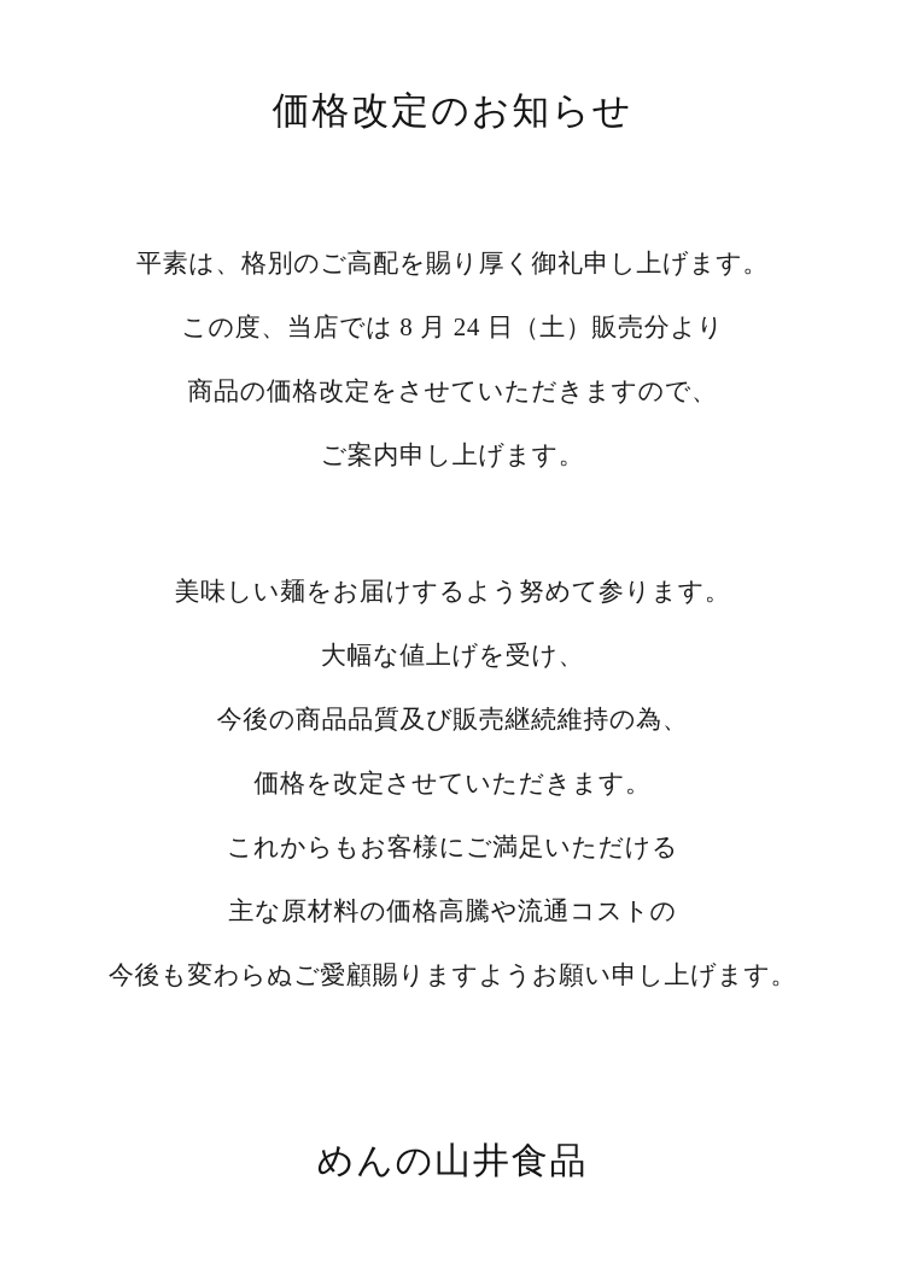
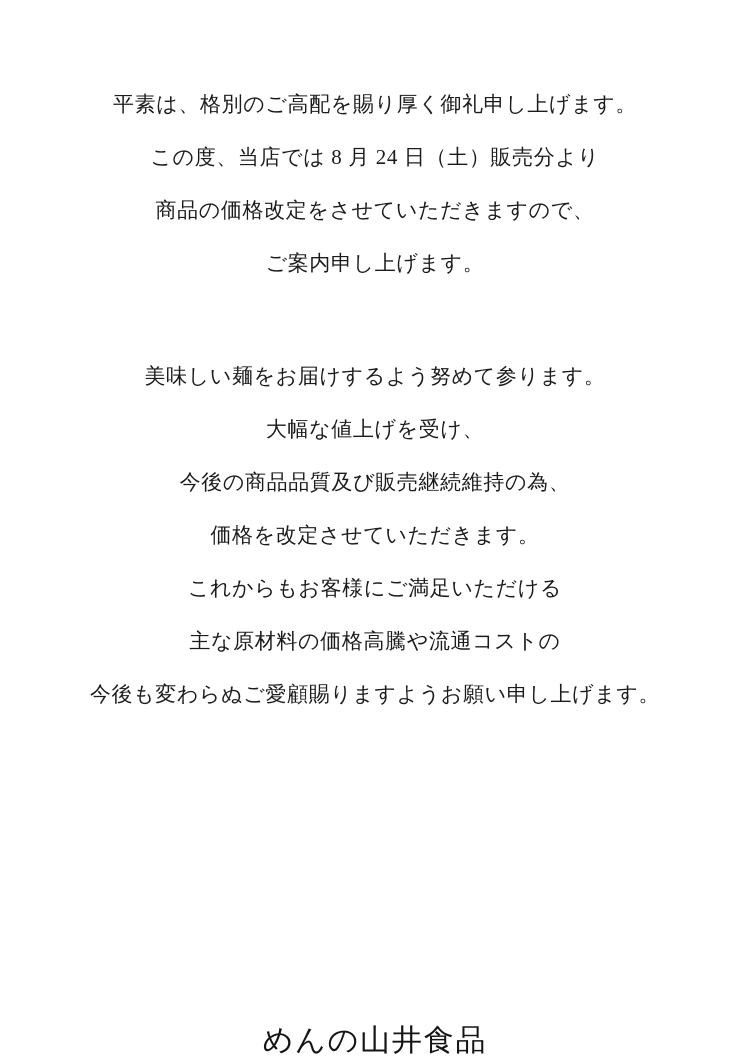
- 価格改定のお知らせ
  平素は、格別のご高配を賜り厚く御礼申し上げます。
  この度、当店では 8 月 24 日（土）販売分より
  商品の価格改定をさせていただきますので、
  ご案内申し上げます。
  美味しい麺をお届けするよう努めて参ります。
  大幅な値上げを受け、
  今後の商品品質及び販売継続維持の為、
  価格を改定させていただきます。
  これからもお客様にご満足いただける
  主な原材料の価格高騰や流通コストの
  今後も変わらぬご愛顧賜りますようお願い申し上げます。
  めんの山井食品
